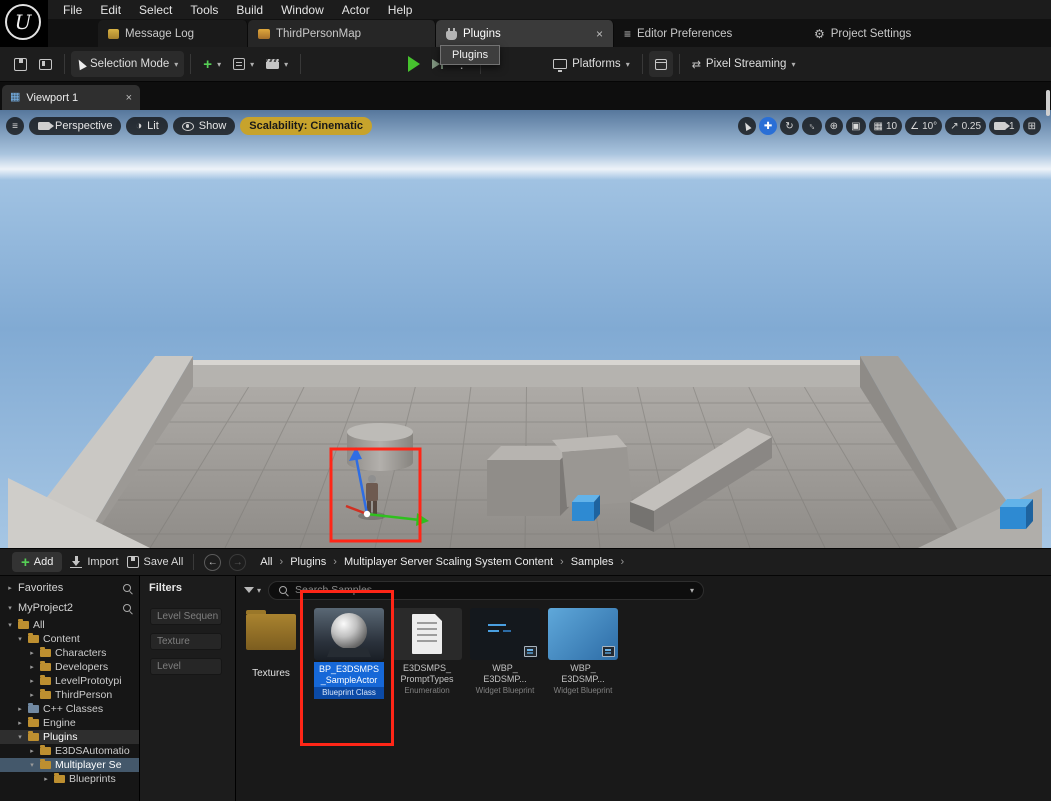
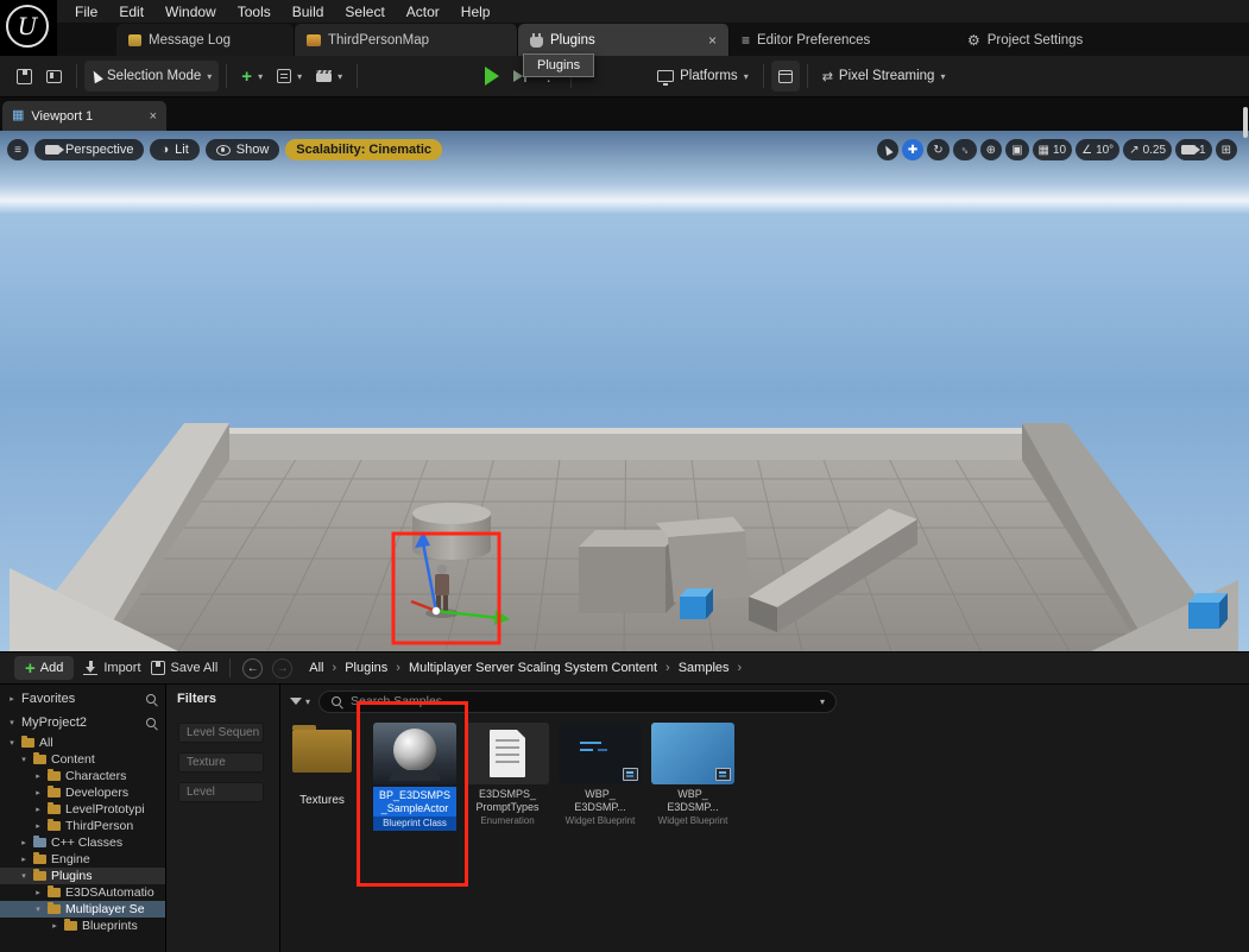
  U
  File
  Edit
- Select
+ Window
  Tools
  Build
- Window
+ Select
  Actor
  Help
  Message Log
  ThirdPersonMap
  Plugins
  ×
  ≡
  Editor Preferences
  ⚙
  Project Settings
  Plugins
  Selection Mode
  ▾
  +
  ▾
  ▾
  ▾
  Platforms
  ▾
  ⇄
  Pixel Streaming
  ▾
  ▦
  Viewport 1
  ×
  ≡
  Perspective
  ◑
  Lit
  Show
  Scalability: Cinematic
  ✚
  ↻
  ⊕
  ▣
  ▦
  10
  ∠
  10°
  ↗
  0.25
  1
  ⊞
  +
  Add
  Import
  Save All
  ←
  →
  All
  ›
  Plugins
  ›
  Multiplayer Server Scaling System Content
  ›
  Samples
  ›
  Favorites
  MyProject2
  All
  Content
  Characters
  Developers
  LevelPrototypi
  ThirdPerson
  C++ Classes
  Engine
  Plugins
  E3DSAutomatio
  Multiplayer Se
  Blueprints
  Filters
  Level Sequen
  Texture
  Level
  ▾
  Search Samples
  ▾
  Textures
  BP_E3DSMPS
  _SampleActor
  Blueprint Class
  E3DSMPS_
  PromptTypes
  Enumeration
  WBP_
  E3DSMP...
  Widget Blueprint
  WBP_
  E3DSMP...
  Widget Blueprint
